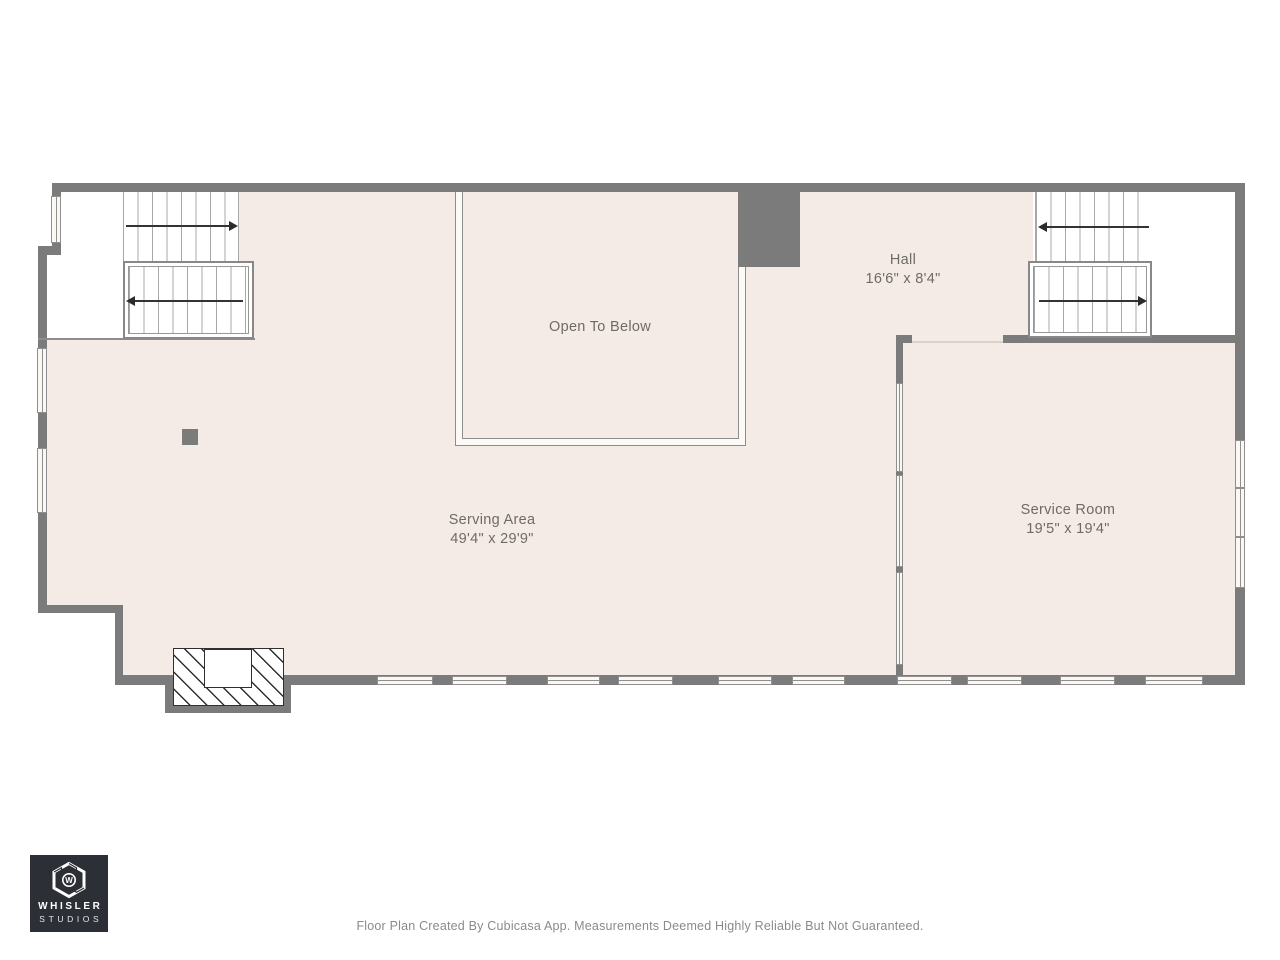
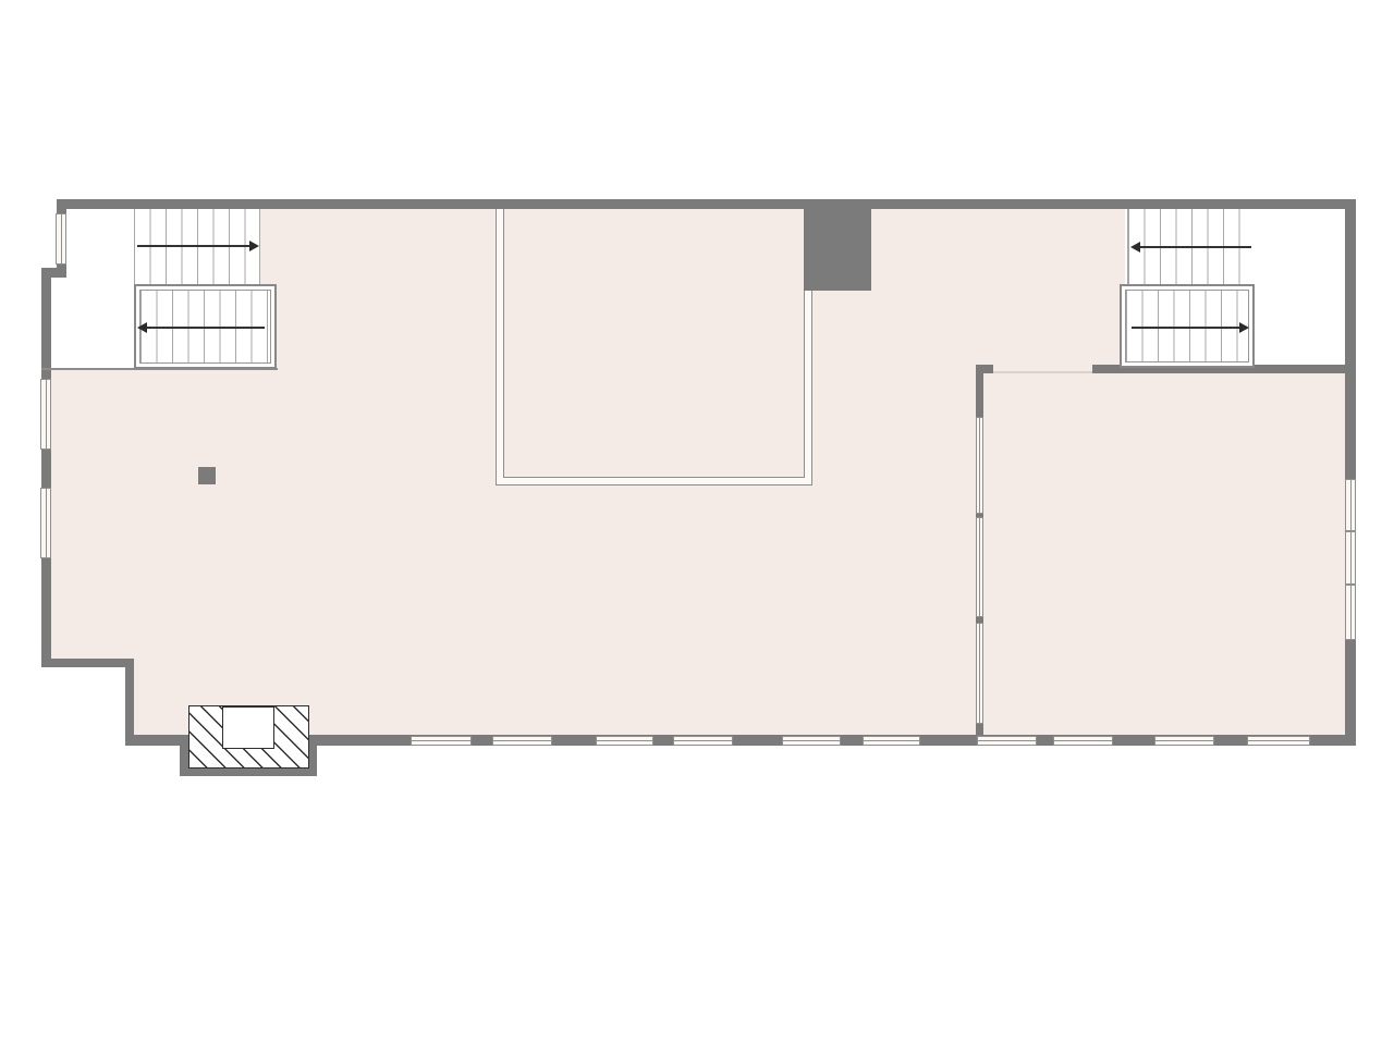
- Open To Below
- Hall
- 16'6" x 8'4"
- Serving Area
- 49'4" x 29'9"
- Service Room
- 19'5" x 19'4"
- W
- WHISLER
- STUDIOS
- Floor Plan Created By Cubicasa App. Measurements Deemed Highly Reliable But Not Guaranteed.
